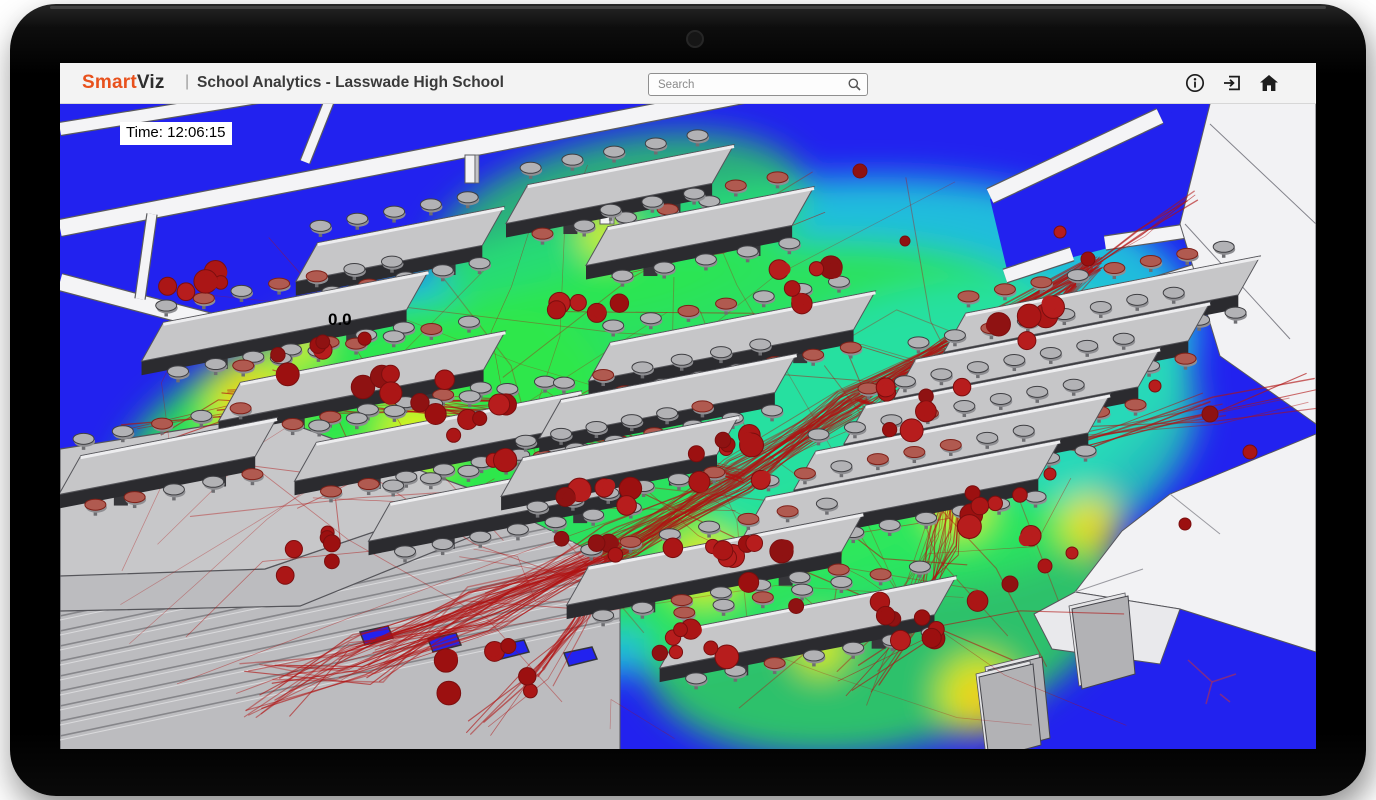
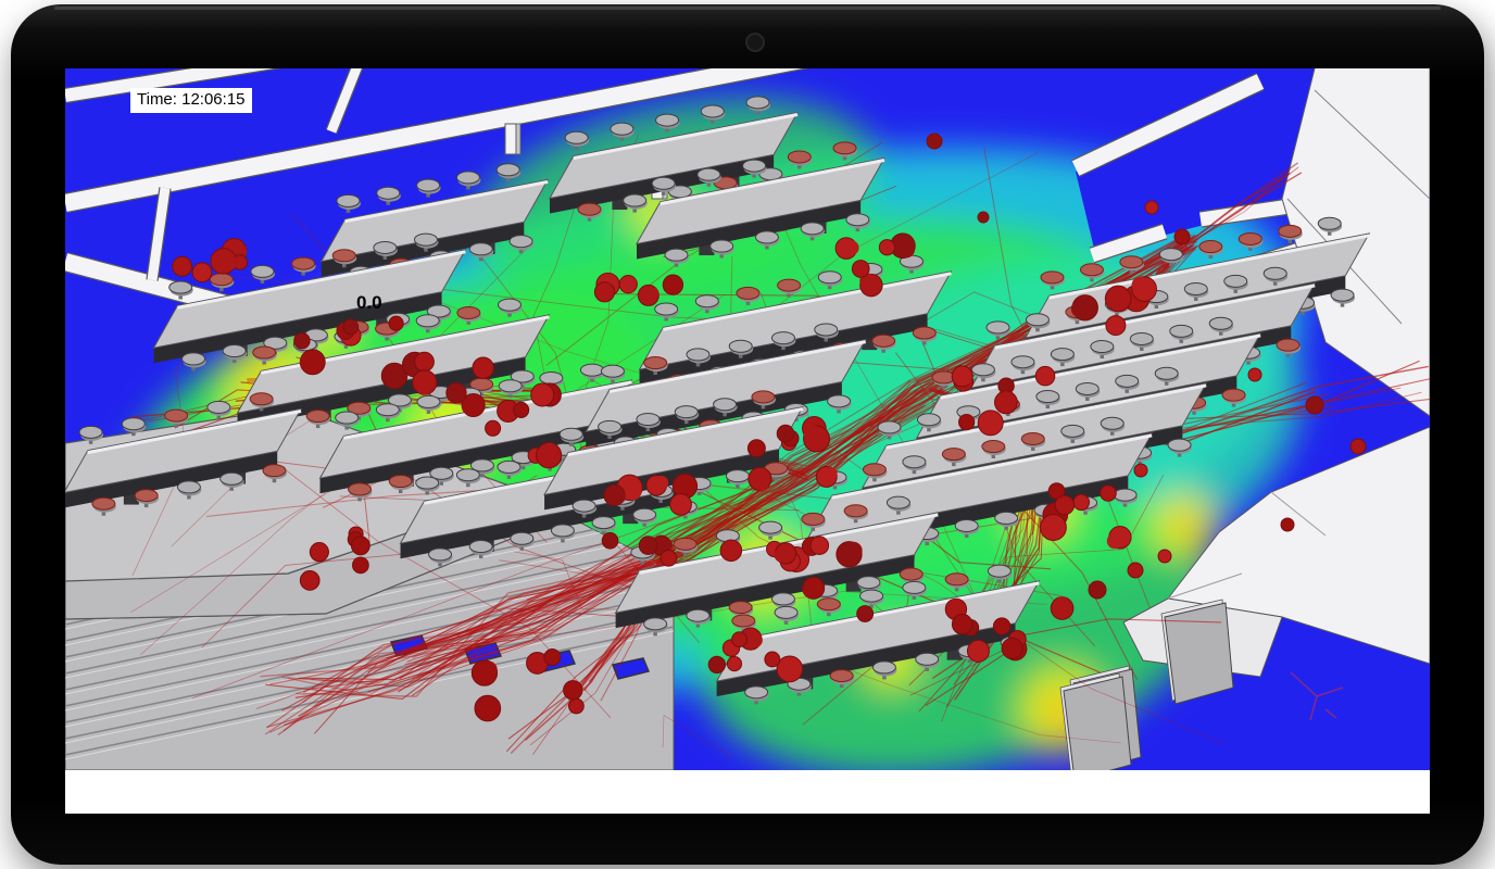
- SmartViz
- |
- School Analytics - Lasswade High School
- Search
  Time: 12:06:15
  0.0
